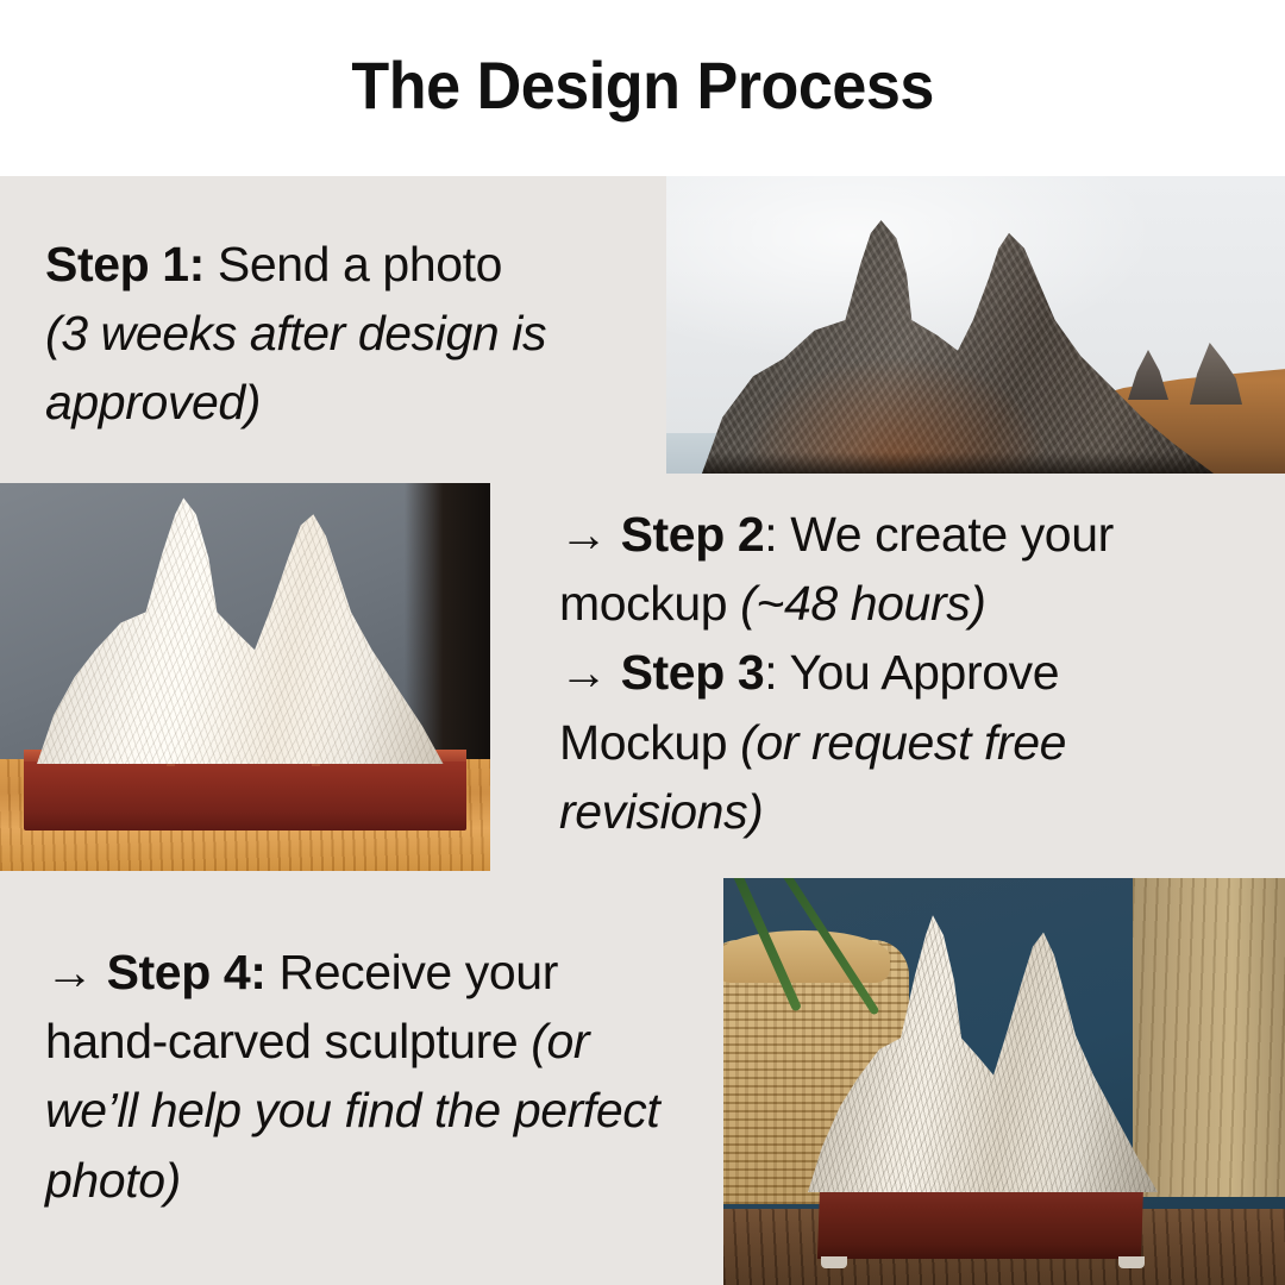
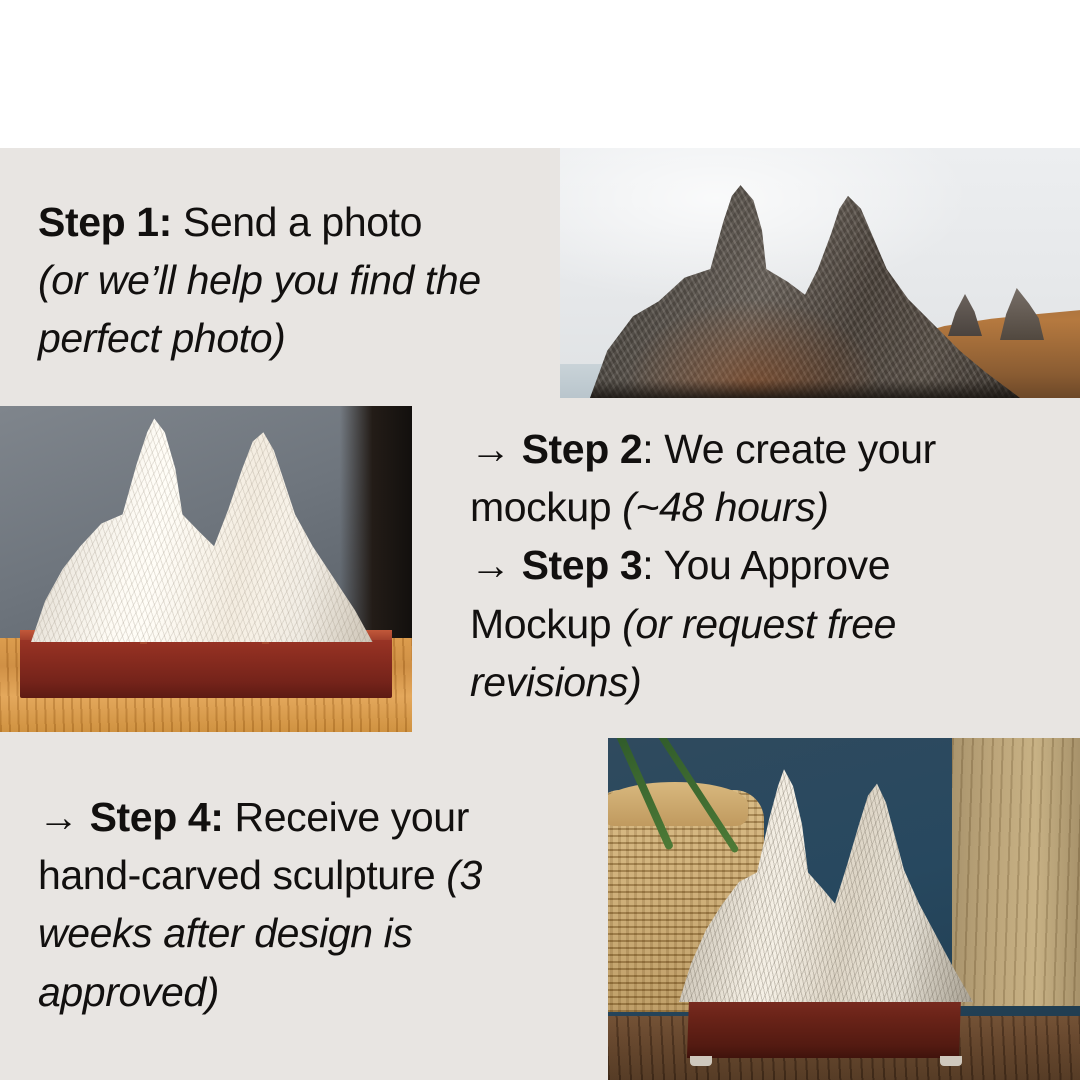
- The Design Process
  Step 1: Send a photo
- (3 weeks after design is approved)
+ (or we’ll help you find the perfect photo)
  → Step 2: We create your mockup (~48 hours)
  → Step 3: You Approve Mockup (or request free revisions)
- → Step 4: Receive your hand-carved sculpture (or we’ll help you find the perfect photo)
+ → Step 4: Receive your hand-carved sculpture (3 weeks after design is approved)
